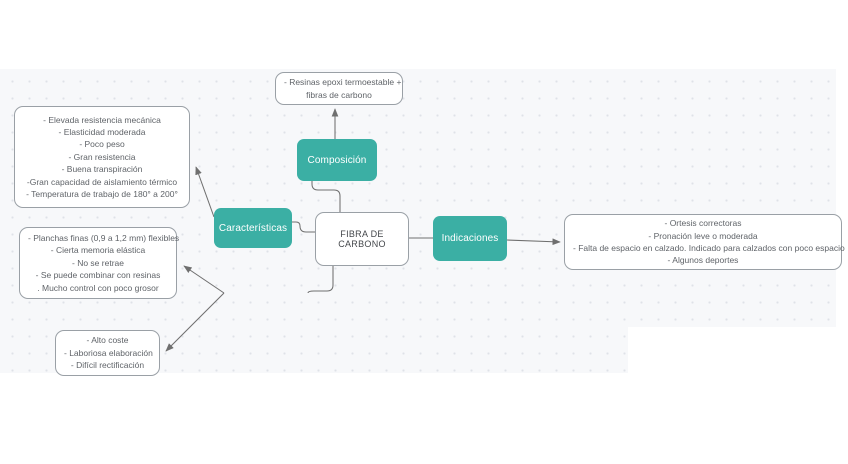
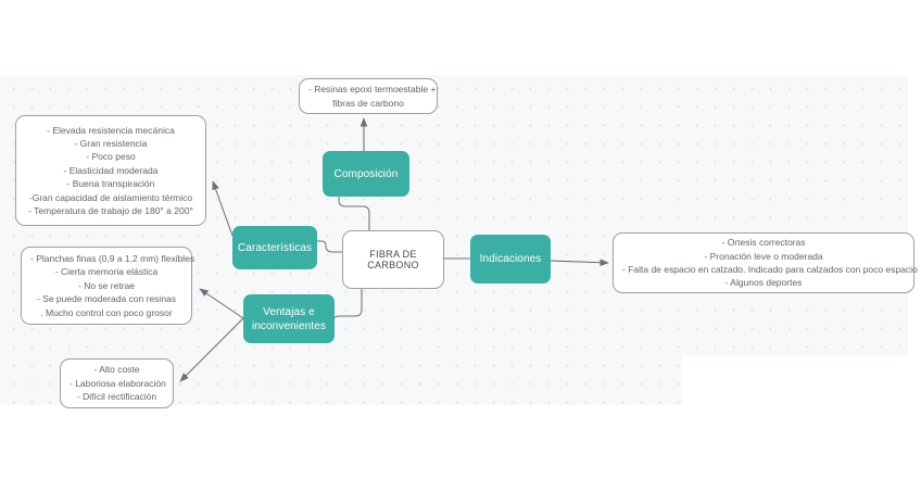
  FIBRA DE CARBONO
  Composición
  Características
+ Ventajas e
+ inconvenientes
  Indicaciones
  - Resinas epoxi termoestable +
  fibras de carbono
  - Elevada resistencia mecánica
- - Elasticidad moderada
+ - Gran resistencia
  - Poco peso
- - Gran resistencia
+ - Elasticidad moderada
  - Buena transpiración
  -Gran capacidad de aislamiento térmico
  - Temperatura de trabajo de 180° a 200°
  - Planchas finas (0,9 a 1,2 mm) flexibles
  - Cierta memoria elástica
  - No se retrae
- - Se puede combinar con resinas
+ - Se puede moderada con resinas
  . Mucho control con poco grosor
  - Alto coste
  - Laboriosa elaboración
  - Difícil rectificación
  - Ortesis correctoras
  - Pronación leve o moderada
  - Falta de espacio en calzado. Indicado para calzados con poco espacio
  - Algunos deportes
